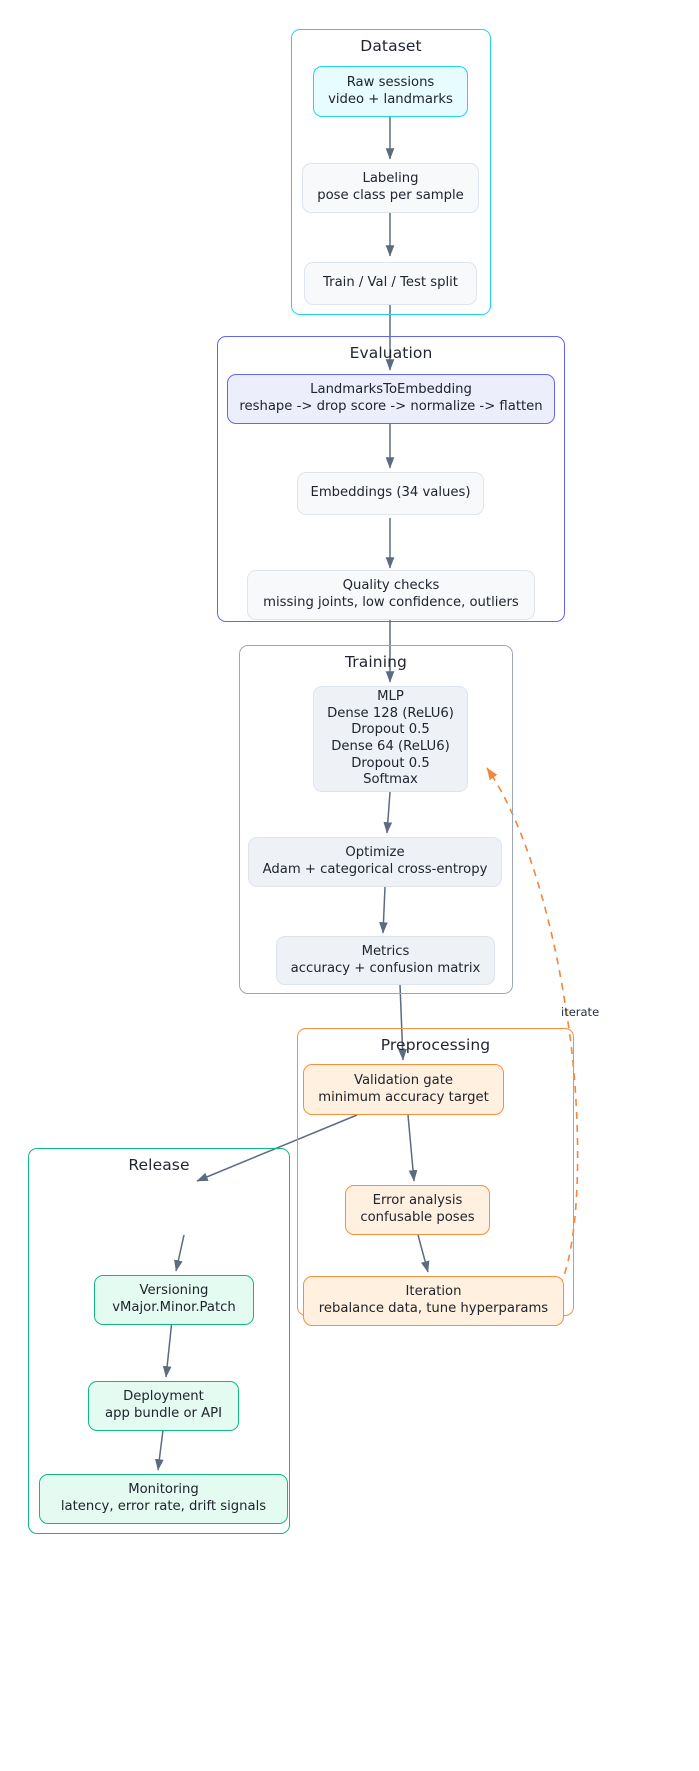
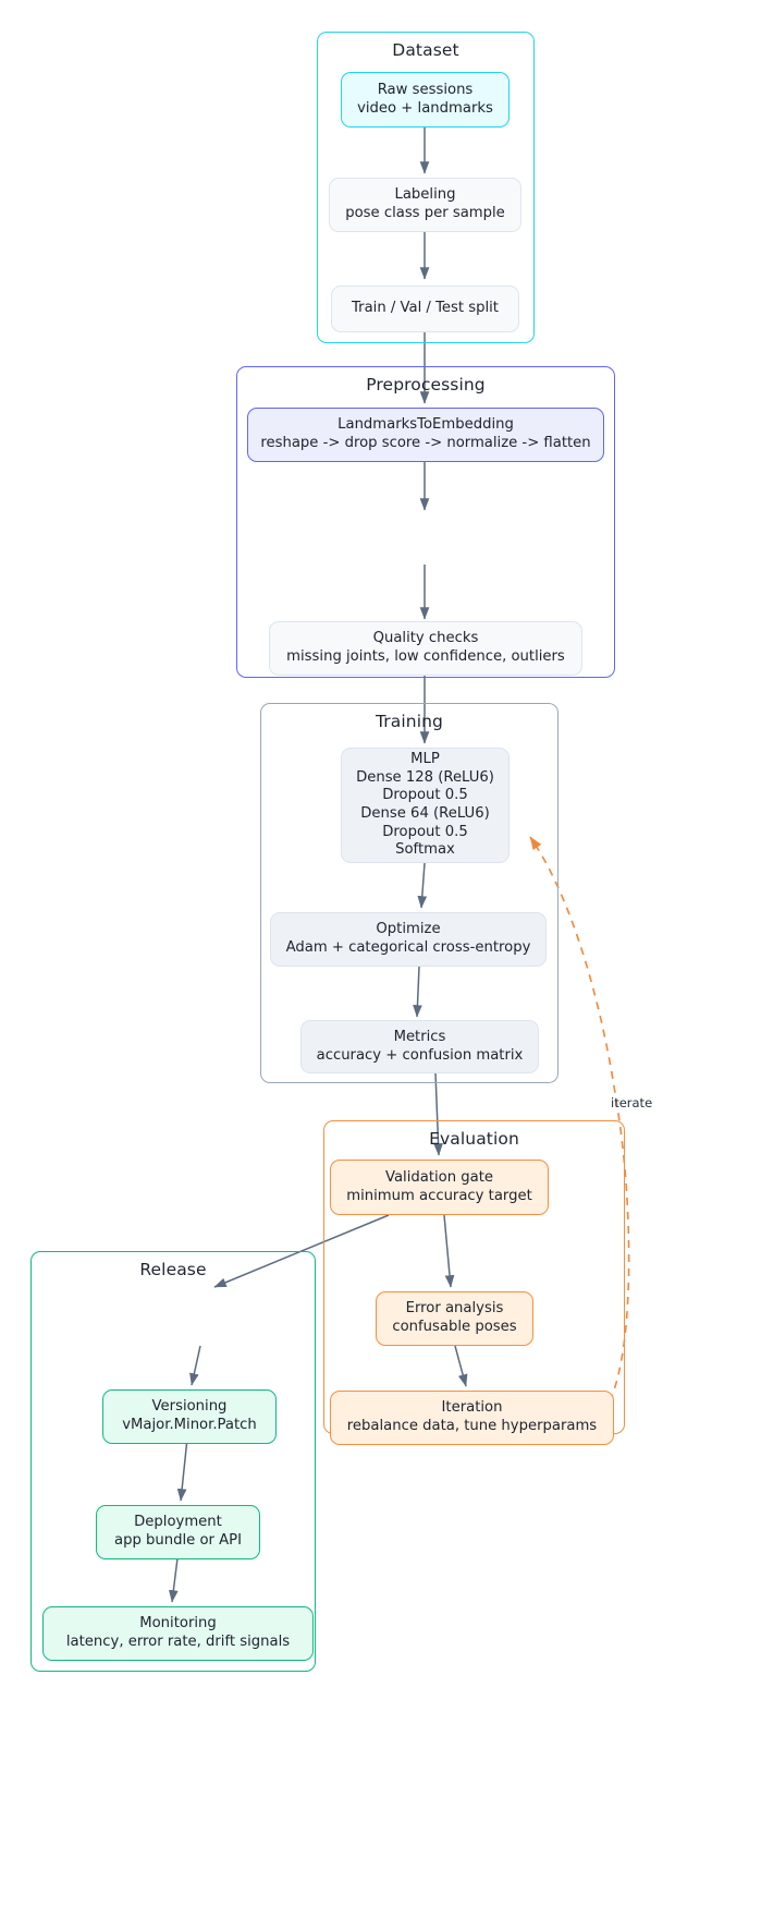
  Dataset
  Raw sessions
  video + landmarks
  Labeling
  pose class per sample
  Train / Val / Test split
- Evaluation
+ Preprocessing
  LandmarksToEmbedding
  reshape -> drop score -> normalize -> flatten
- Embeddings (34 values)
  Quality checks
  missing joints, low confidence, outliers
  Training
  MLP
  Dense 128 (ReLU6)
  Dropout 0.5
  Dense 64 (ReLU6)
  Dropout 0.5
  Softmax
  Optimize
  Adam + categorical cross-entropy
  Metrics
  accuracy + confusion matrix
- Preprocessing
+ Evaluation
  Validation gate
  minimum accuracy target
  Error analysis
  confusable poses
  Iteration
  rebalance data, tune hyperparams
  Release
  Versioning
  vMajor.Minor.Patch
  Deployment
  app bundle or API
  Monitoring
  latency, error rate, drift signals
  iterate
